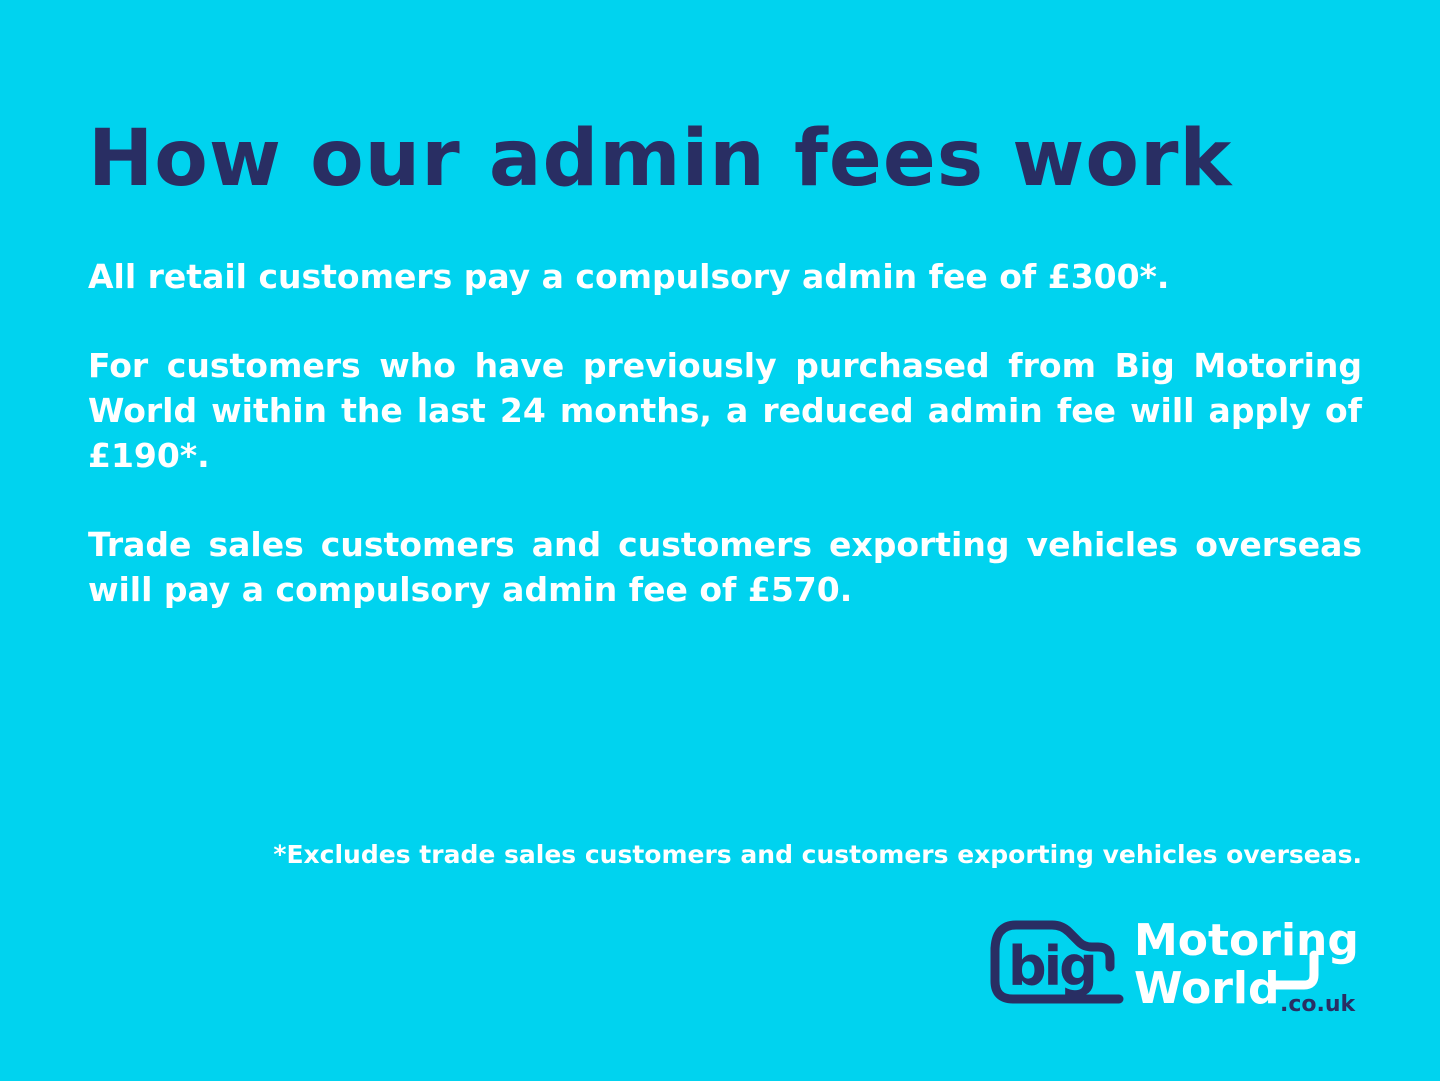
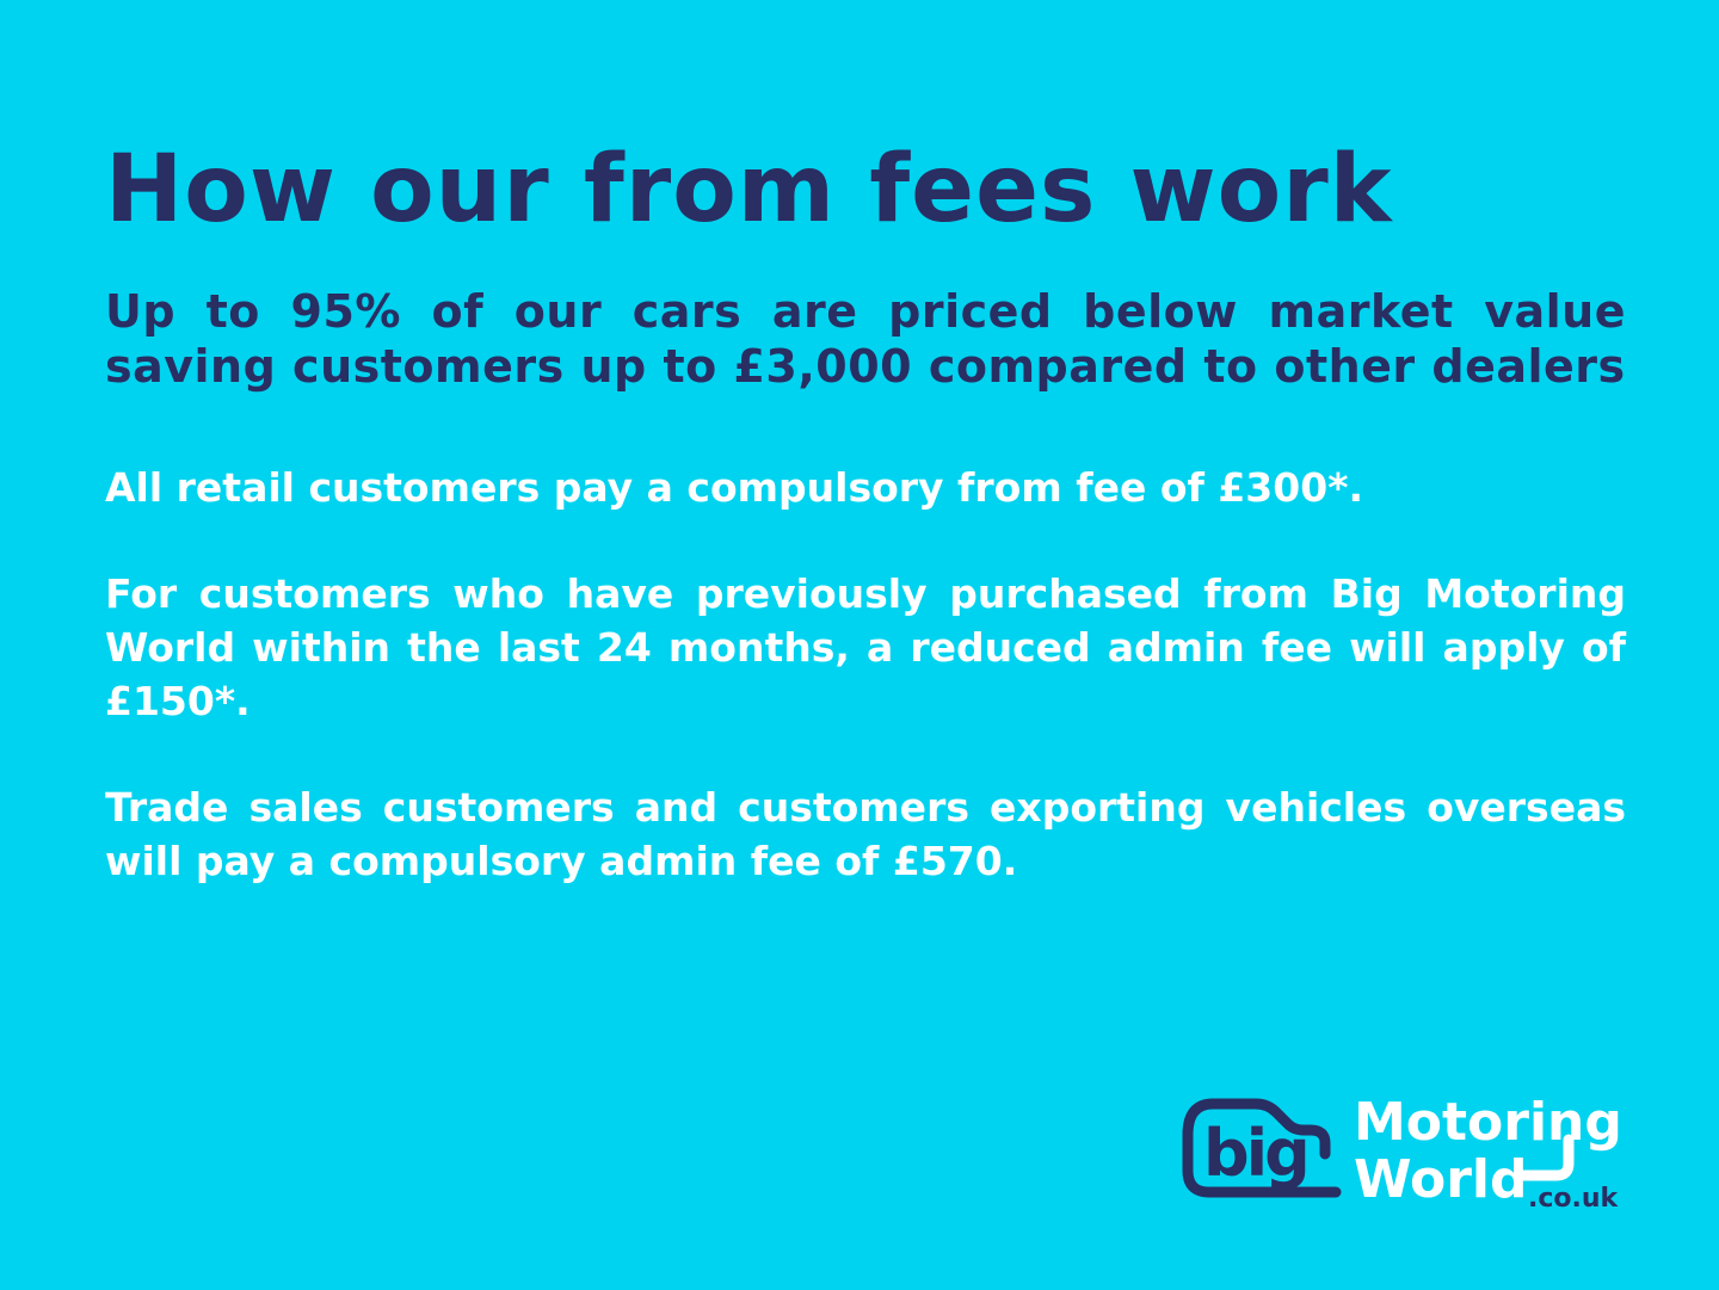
- How our admin fees work
+ How our from fees work
+ Up to 95% of our cars are priced below market value saving customers up to £3,000 compared to other dealers
- All retail customers pay a compulsory admin fee of £300*.
+ All retail customers pay a compulsory from fee of £300*.
- For customers who have previously purchased from Big Motoring World within the last 24 months, a reduced admin fee will apply of £190*.
+ For customers who have previously purchased from Big Motoring World within the last 24 months, a reduced admin fee will apply of £150*.
  Trade sales customers and customers exporting vehicles overseas will pay a compulsory admin fee of £570.
- *Excludes trade sales customers and customers exporting vehicles overseas.
  big
  Motoring
  World
  .co.uk
